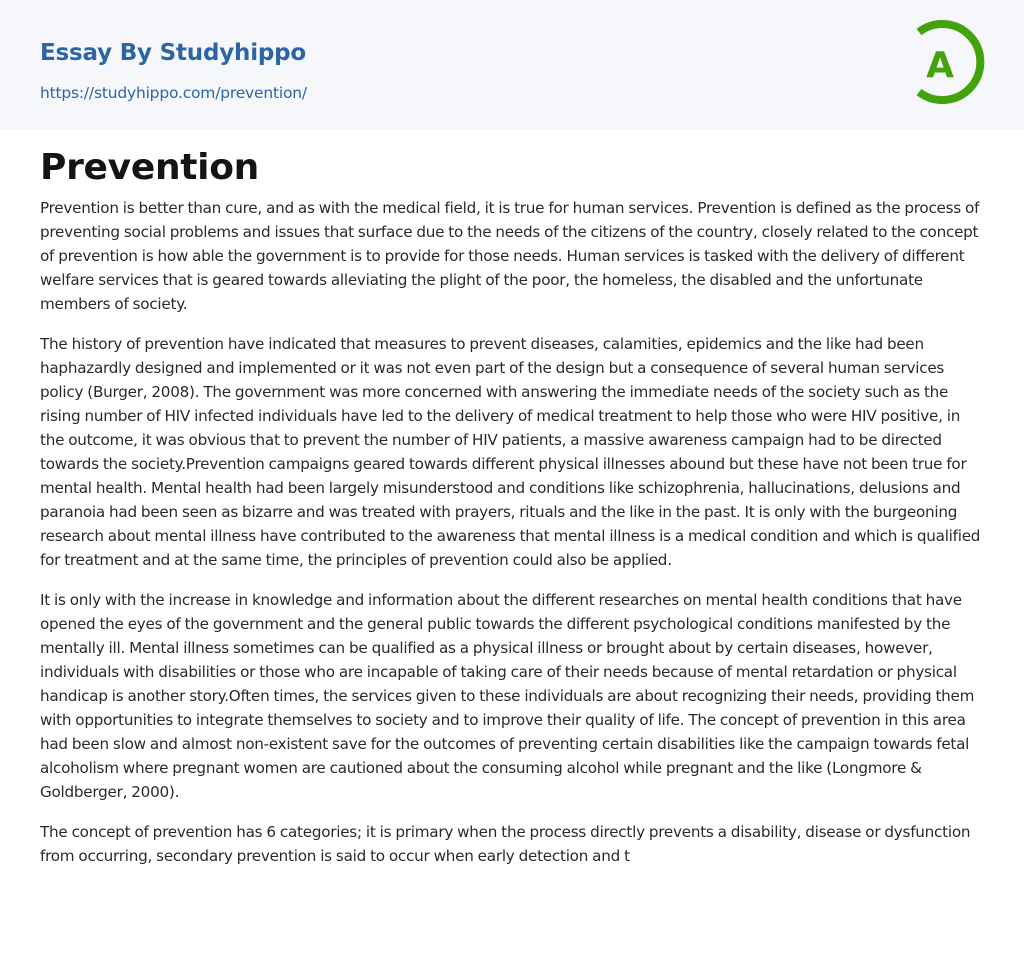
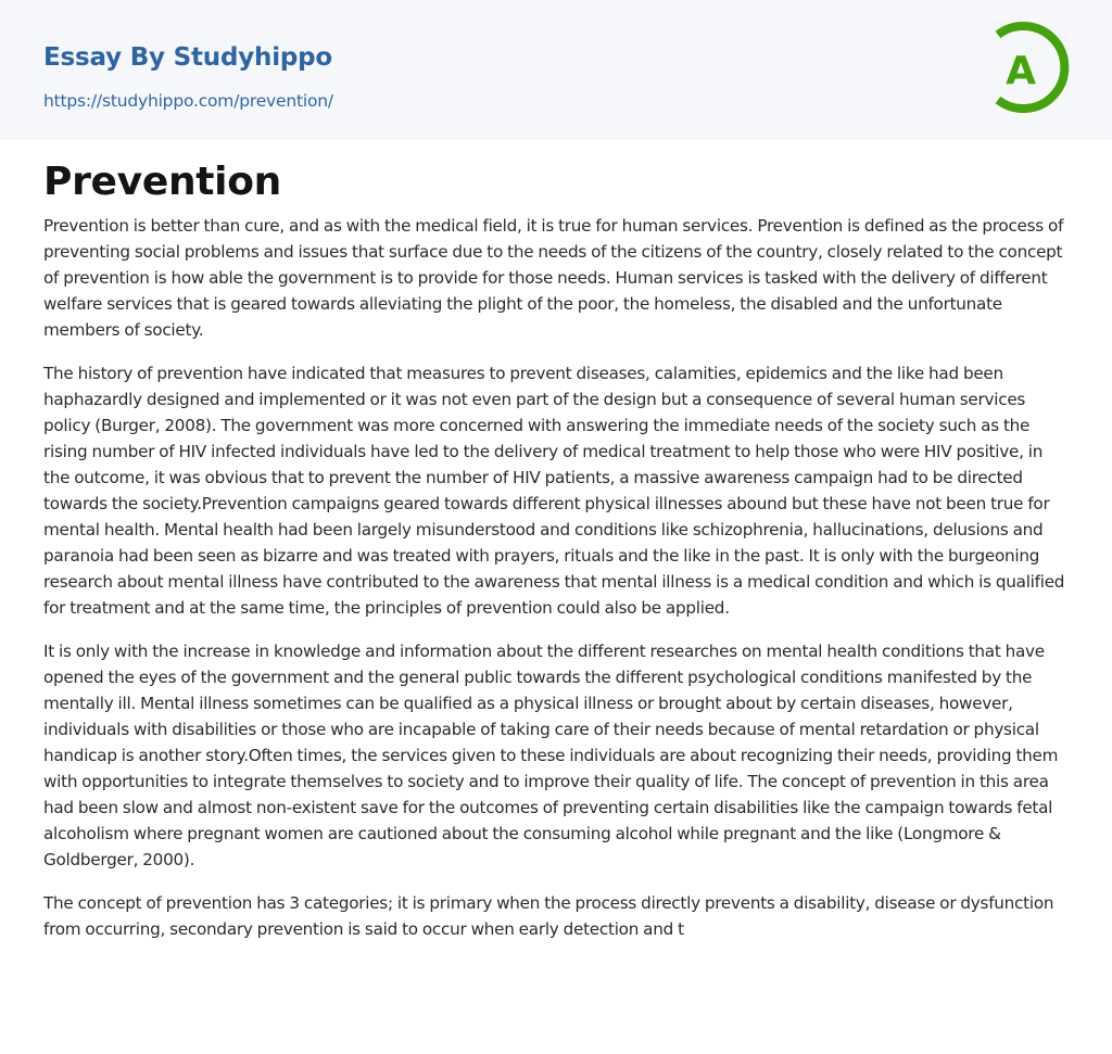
  Essay By Studyhippo
  https://studyhippo.com/prevention/
  A
  Prevention
  Prevention is better than cure, and as with the medical field, it is true for human services. Prevention is defined as the process of preventing social problems and issues that surface due to the needs of the citizens of the country, closely related to the concept of prevention is how able the government is to provide for those needs. Human services is tasked with the delivery of different welfare services that is geared towards alleviating the plight of the poor, the homeless, the disabled and the unfortunate members of society.
  The history of prevention have indicated that measures to prevent diseases, calamities, epidemics and the like had been haphazardly designed and implemented or it was not even part of the design but a consequence of several human services policy (Burger, 2008). The government was more concerned with answering the immediate needs of the society such as the rising number of HIV infected individuals have led to the delivery of medical treatment to help those who were HIV positive, in the outcome, it was obvious that to prevent the number of HIV patients, a massive awareness campaign had to be directed towards the society.Prevention campaigns geared towards different physical illnesses abound but these have not been true for mental health. Mental health had been largely misunderstood and conditions like schizophrenia, hallucinations, delusions and paranoia had been seen as bizarre and was treated with prayers, rituals and the like in the past. It is only with the burgeoning research about mental illness have contributed to the awareness that mental illness is a medical condition and which is qualified for treatment and at the same time, the principles of prevention could also be applied.
  It is only with the increase in knowledge and information about the different researches on mental health conditions that have opened the eyes of the government and the general public towards the different psychological conditions manifested by the mentally ill. Mental illness sometimes can be qualified as a physical illness or brought about by certain diseases, however, individuals with disabilities or those who are incapable of taking care of their needs because of mental retardation or physical handicap is another story.Often times, the services given to these individuals are about recognizing their needs, providing them with opportunities to integrate themselves to society and to improve their quality of life. The concept of prevention in this area had been slow and almost non-existent save for the outcomes of preventing certain disabilities like the campaign towards fetal alcoholism where pregnant women are cautioned about the consuming alcohol while pregnant and the like (Longmore & Goldberger, 2000).
- The concept of prevention has 6 categories; it is primary when the process directly prevents a disability, disease or dysfunction from occurring, secondary prevention is said to occur when early detection and t
+ The concept of prevention has 3 categories; it is primary when the process directly prevents a disability, disease or dysfunction from occurring, secondary prevention is said to occur when early detection and t
